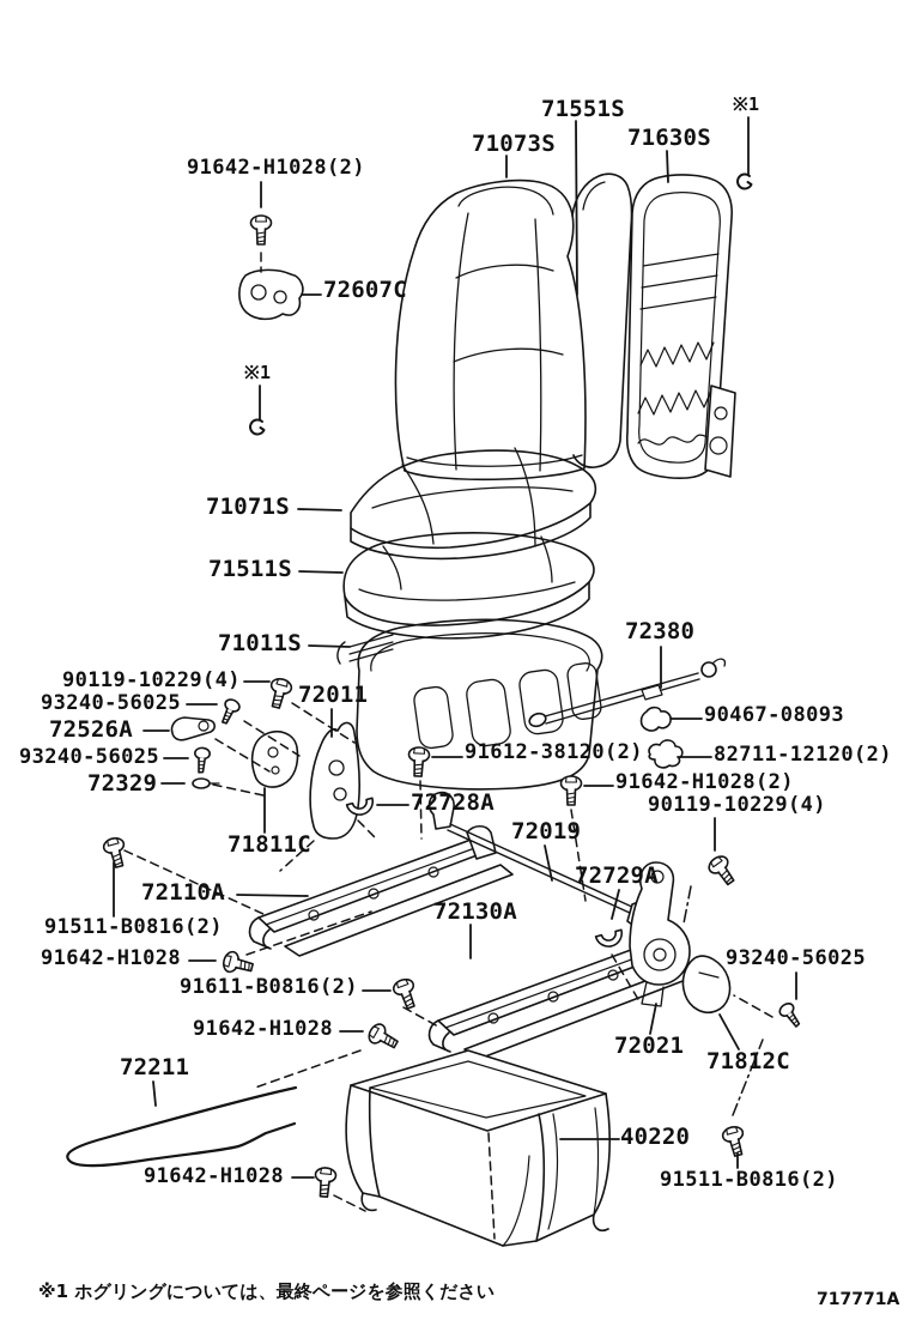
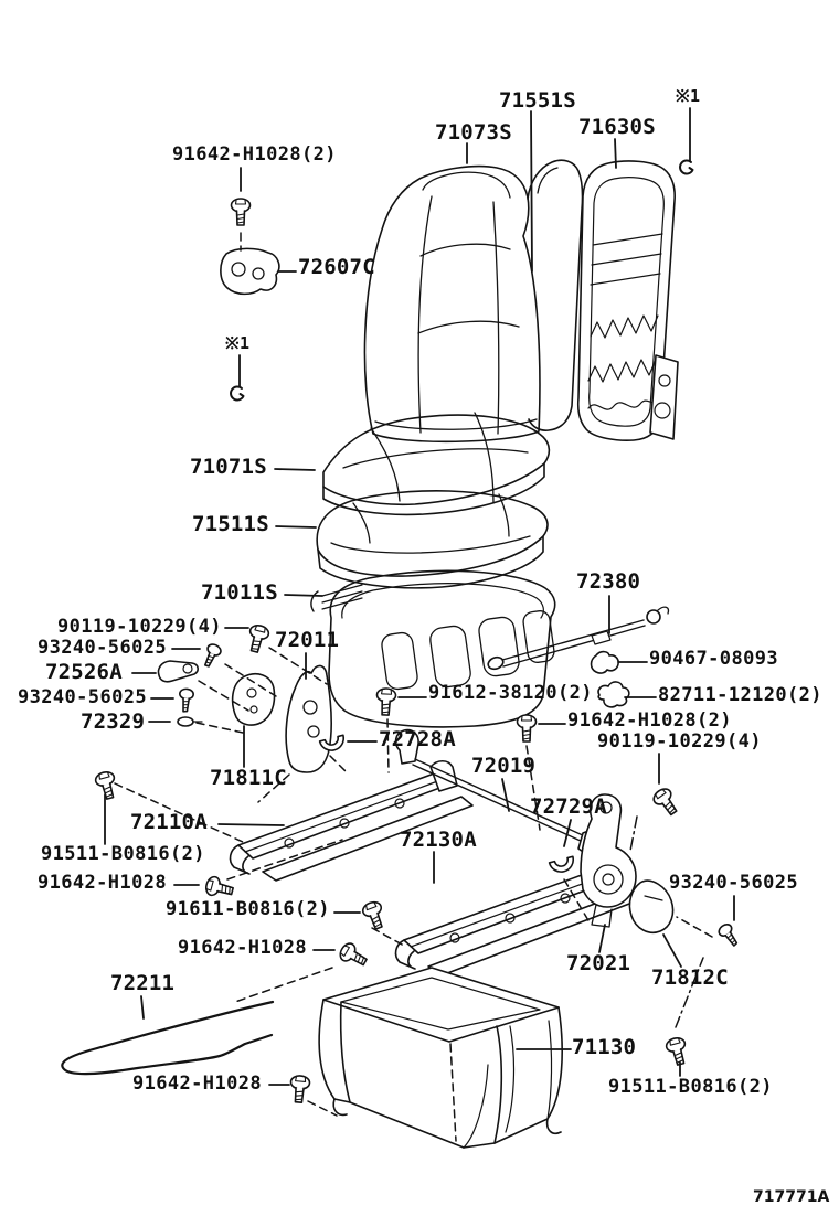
  71551S
  71073S
  71630S
  ※1
  91642-H1028(2)
  72607C
  ※1
  71071S
  71511S
  71011S
  72380
  90119-10229(4)
  93240-56025
  72011
  72526A
  90467-08093
  93240-56025
  91612-38120(2)
  82711-12120(2)
  72329
  91642-H1028(2)
  90119-10229(4)
  72728A
  71811C
  72019
  72110A
  72729A
  91511-B0816(2)
  72130A
  91642-H1028
  93240-56025
  91611-B0816(2)
  91642-H1028
  72021
  71812C
  72211
- 40220
+ 71130
  91642-H1028
  91511-B0816(2)
- ※1 ホグリングについては、最終ページを参照ください
  717771A
